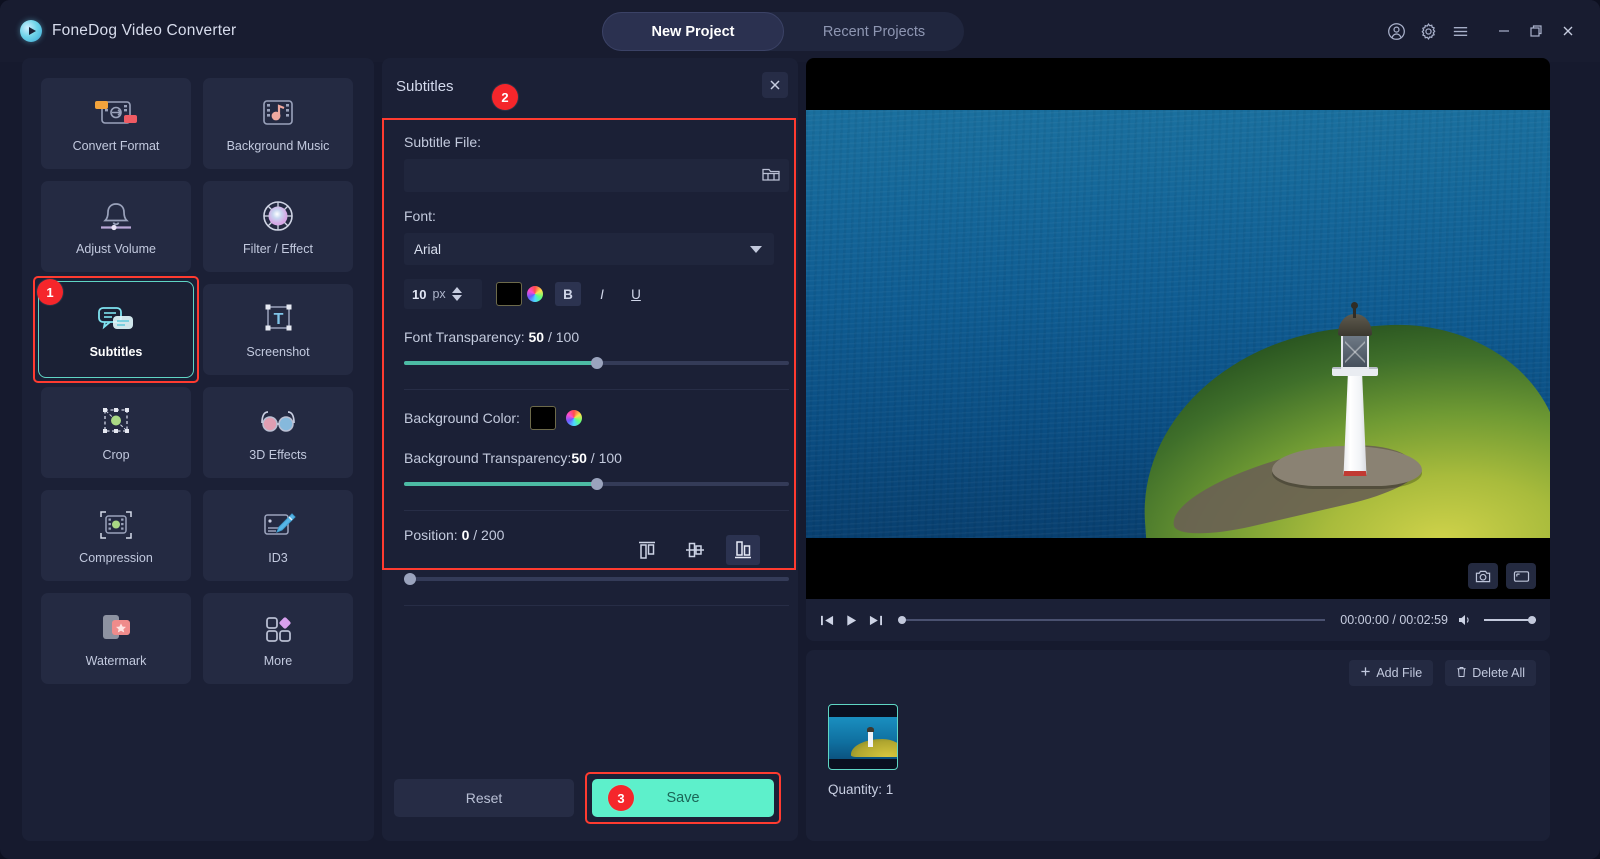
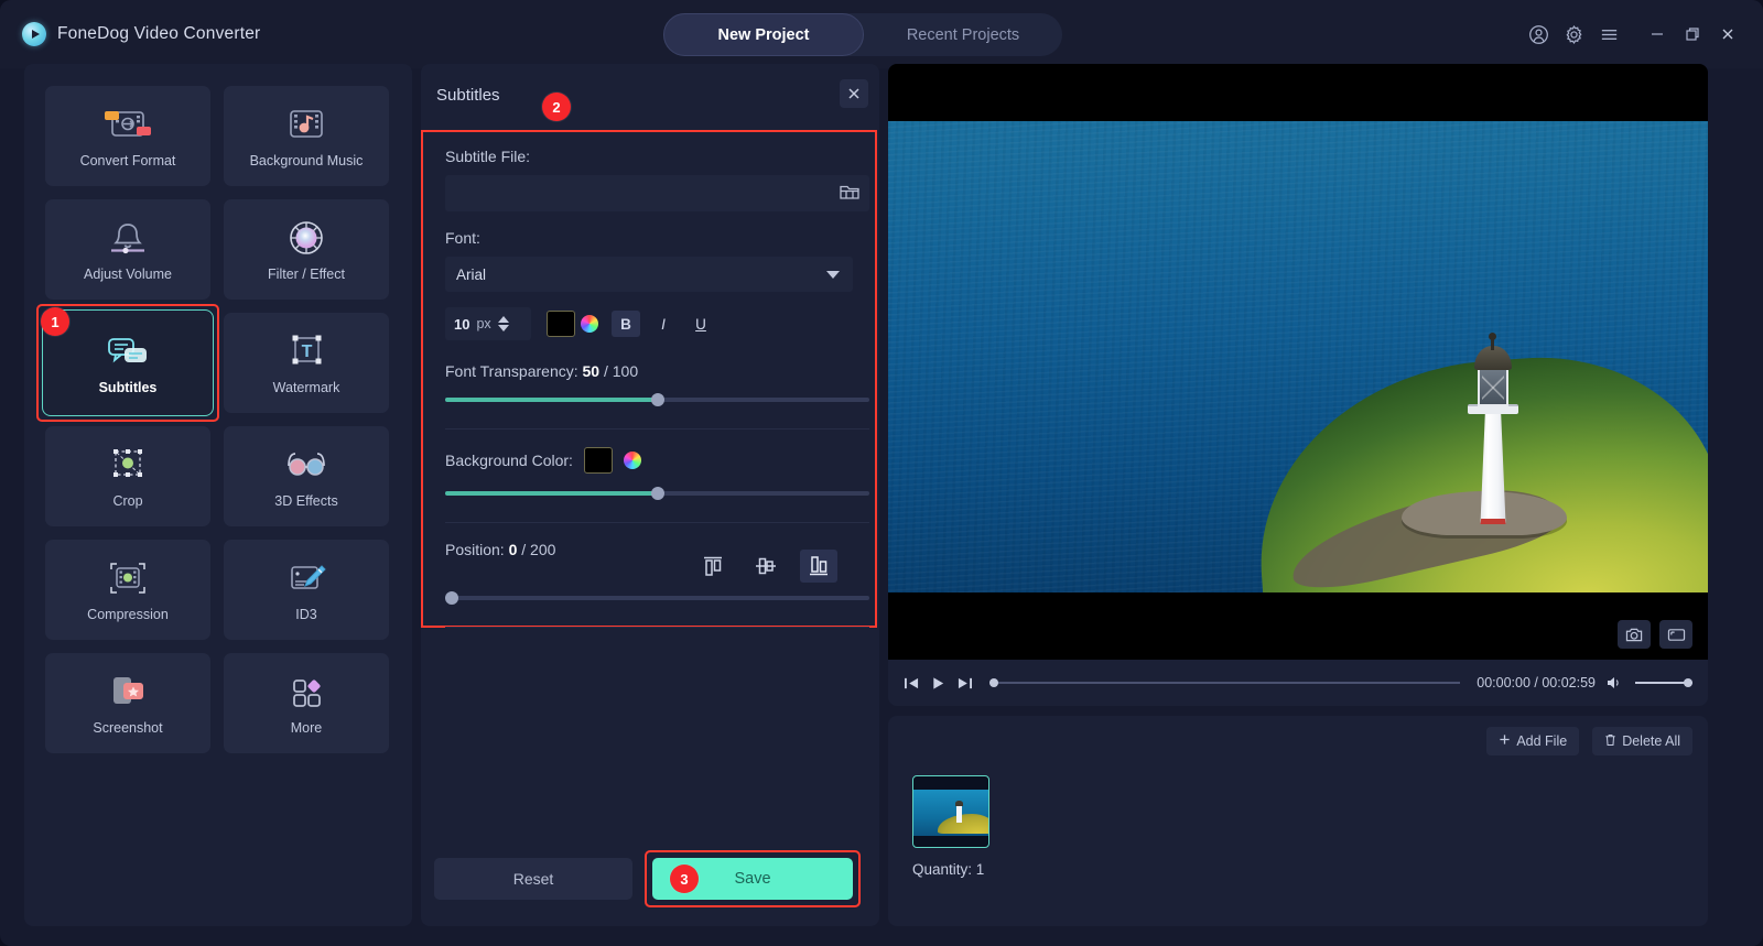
  FoneDog Video Converter
  New Project
  Recent Projects
  Convert Format
  Background Music
  Adjust Volume
  Filter / Effect
  1
  Subtitles
  T
- Screenshot
+ Watermark
  Crop
  3D Effects
  Compression
  ID3
- Watermark
+ Screenshot
  More
  Subtitles
  2
  Subtitle File:
  Font:
  Arial
  10
  px
  B
  I
  U
  Font Transparency: 50 / 100
  Background Color:
- Background Transparency:50 / 100
  Position: 0 / 200
  Reset
  3
  Save
  00:00:00 / 00:02:59
  Add File
  Delete All
  Quantity: 1
